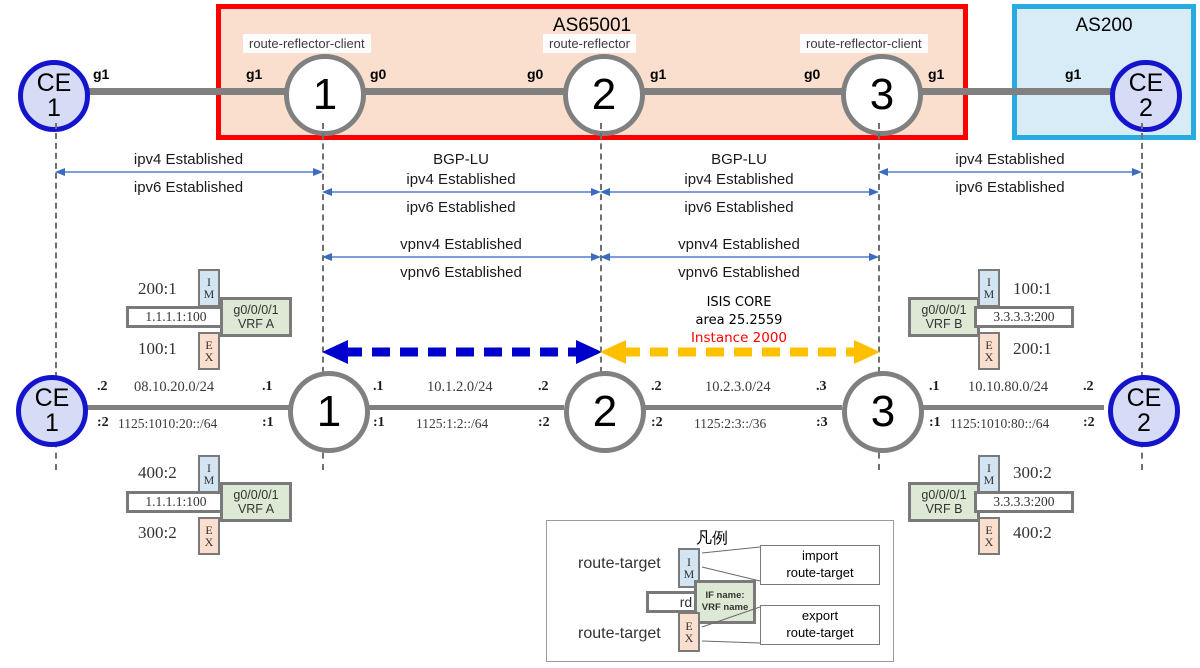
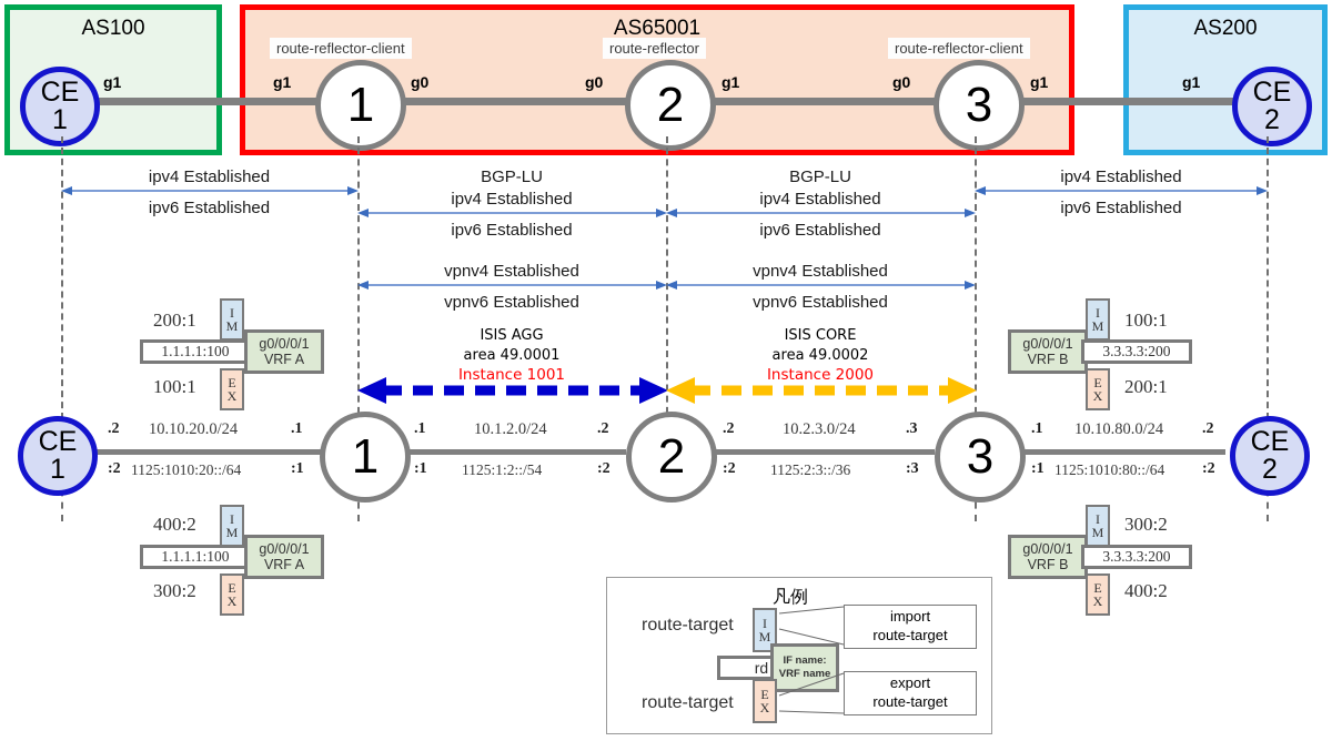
+ AS100
  AS65001
  AS200
  CE
  1
  g1
  route-reflector-client
  1
  g1
  g0
  route-reflector
  2
  g0
  g1
  route-reflector-client
  3
  g0
  g1
  CE
  2
  g1
  ipv4 Established
  ipv6 Established
  BGP-LU
  ipv4 Established
  ipv6 Established
  BGP-LU
  ipv4 Established
  ipv6 Established
  ipv4 Established
  ipv6 Established
  vpnv4 Established
  vpnv6 Established
  vpnv4 Established
  vpnv6 Established
+ ISIS AGG
+ area 49.0001
+ Instance 1001
  ISIS CORE
- area 25.2559
+ area 49.0002
  Instance 2000
  200:1
  I
  M
  1.1.1.1:100
  g0/0/0/1
  VRF A
  E
  X
  100:1
  400:2
  I
  M
  1.1.1.1:100
  g0/0/0/1
  VRF A
  E
  X
  300:2
  I
  M
  100:1
  g0/0/0/1
  VRF B
  3.3.3.3:200
  E
  X
  200:1
  I
  M
  300:2
  g0/0/0/1
  VRF B
  3.3.3.3:200
  E
  X
  400:2
  CE
  1
  1
  2
  3
  CE
  2
  .2
- 08.10.20.0/24
+ 10.10.20.0/24
  .1
  :2
  1125:1010:20::/64
  :1
  .1
  10.1.2.0/24
  .2
  :1
- 1125:1:2::/64
+ 1125:1:2::/54
  :2
  .2
  10.2.3.0/24
  .3
  :2
  1125:2:3::/36
  :3
  .1
  10.10.80.0/24
  .2
  :1
  1125:1010:80::/64
  :2
  凡例
  route-target
  I
  M
  rd
  IF name:
  VRF name
  E
  X
  route-target
  import
  route-target
  export
  route-target
